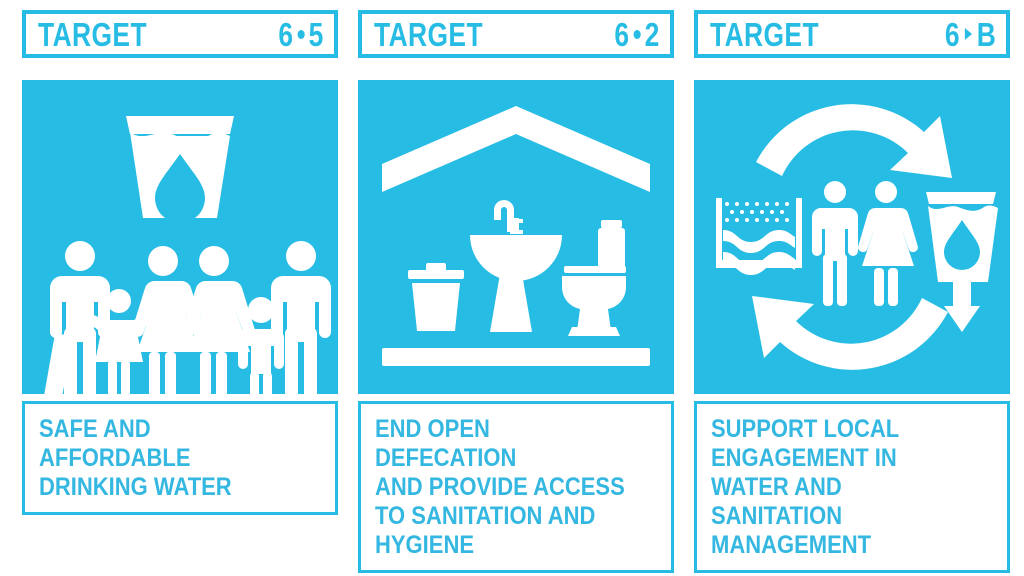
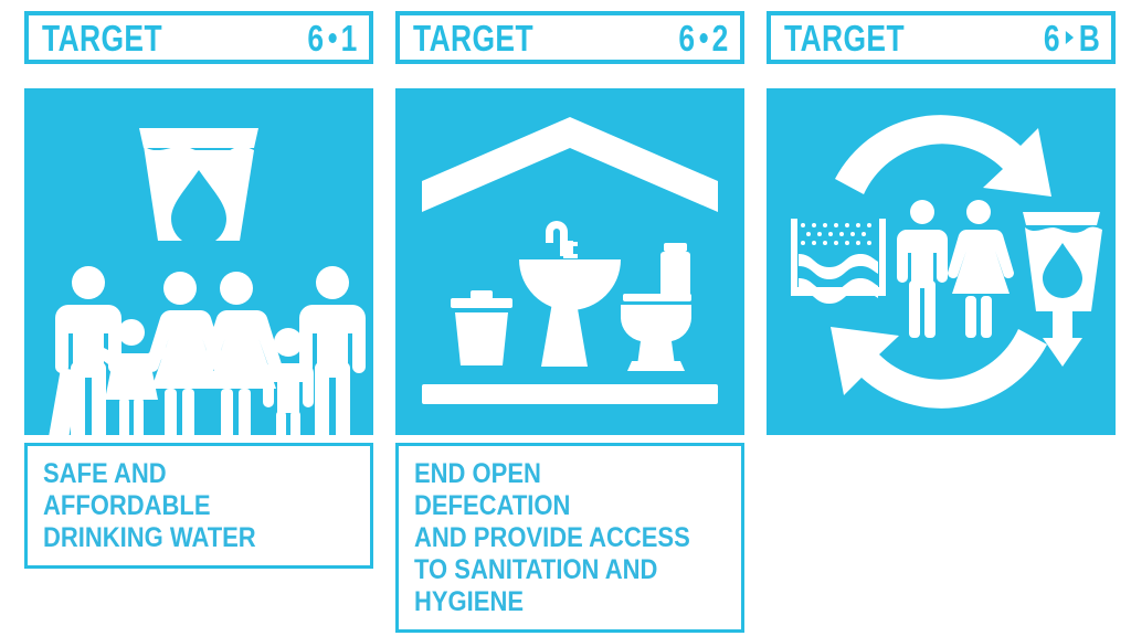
  TARGET
  6
- 5
+ 1
  SAFE AND
  AFFORDABLE
  DRINKING WATER
  TARGET
  6
  2
  END OPEN DEFECATION
  AND PROVIDE ACCESS
  TO SANITATION AND
  HYGIENE
  TARGET
  6
  B
- SUPPORT LOCAL
- ENGAGEMENT IN
- WATER AND
- SANITATION
- MANAGEMENT
